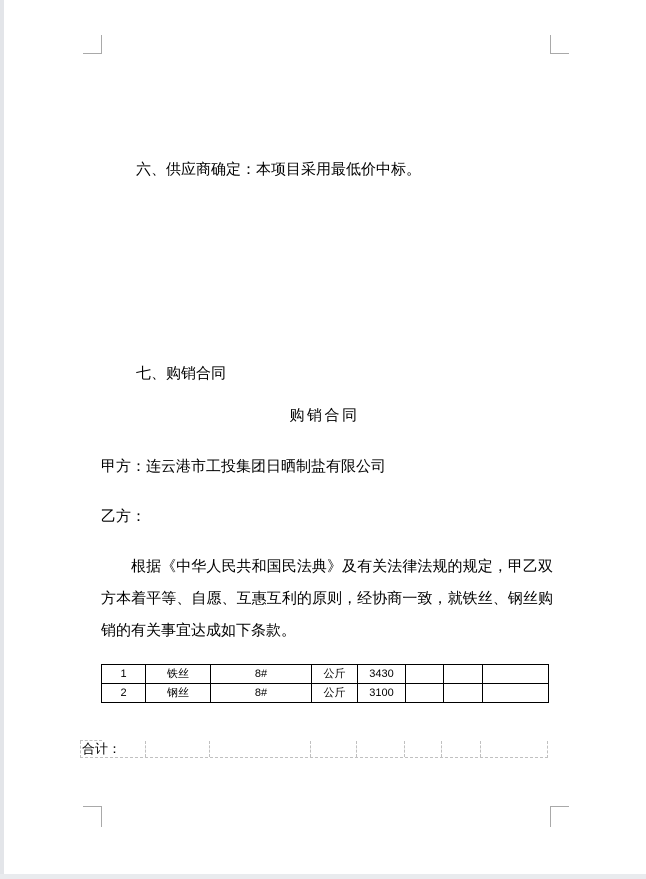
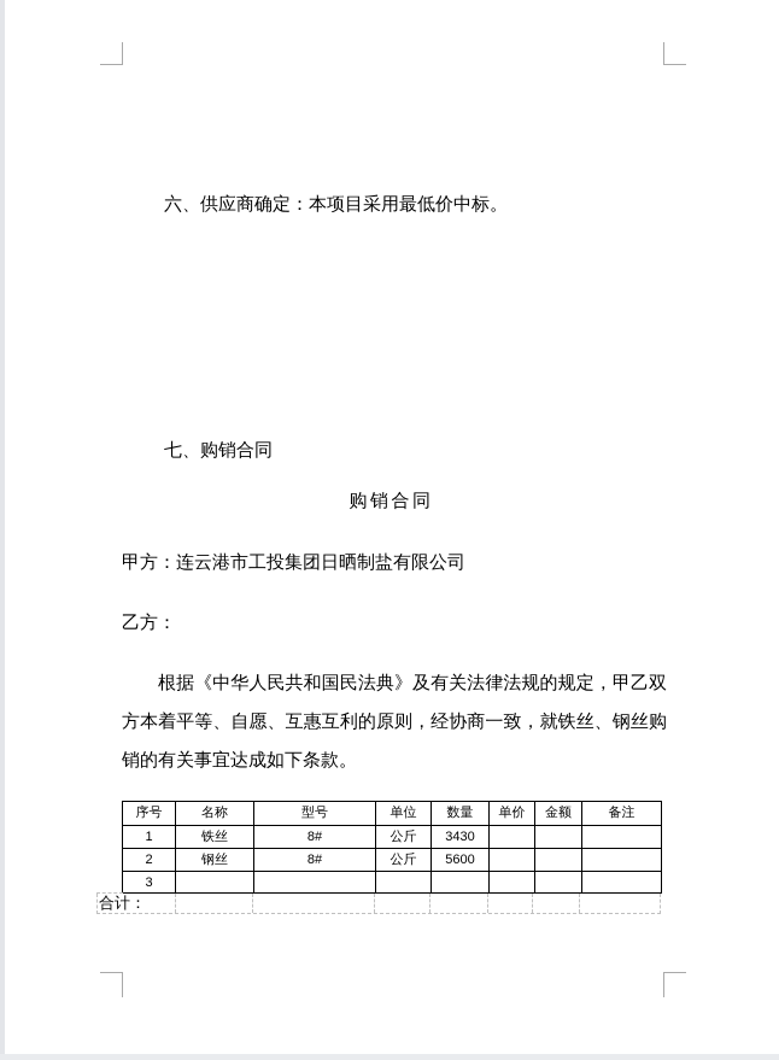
  六、供应商确定：本项目采用最低价中标。
  七、购销合同
  购销合同
  甲方：连云港市工投集团日晒制盐有限公司
  乙方：
  根据《中华人民共和国民法典》及有关法律法规的规定，甲乙双方本着平等、自愿、互惠互利的原则，经协商一致，就铁丝、钢丝购销的有关事宜达成如下条款。
+ 序号	名称	型号	单位	数量	单价	金额	备注
  1	铁丝	8#	公斤	3430
- 2	钢丝	8#	公斤	3100
+ 2	钢丝	8#	公斤	5600
+ 3
  合计：
